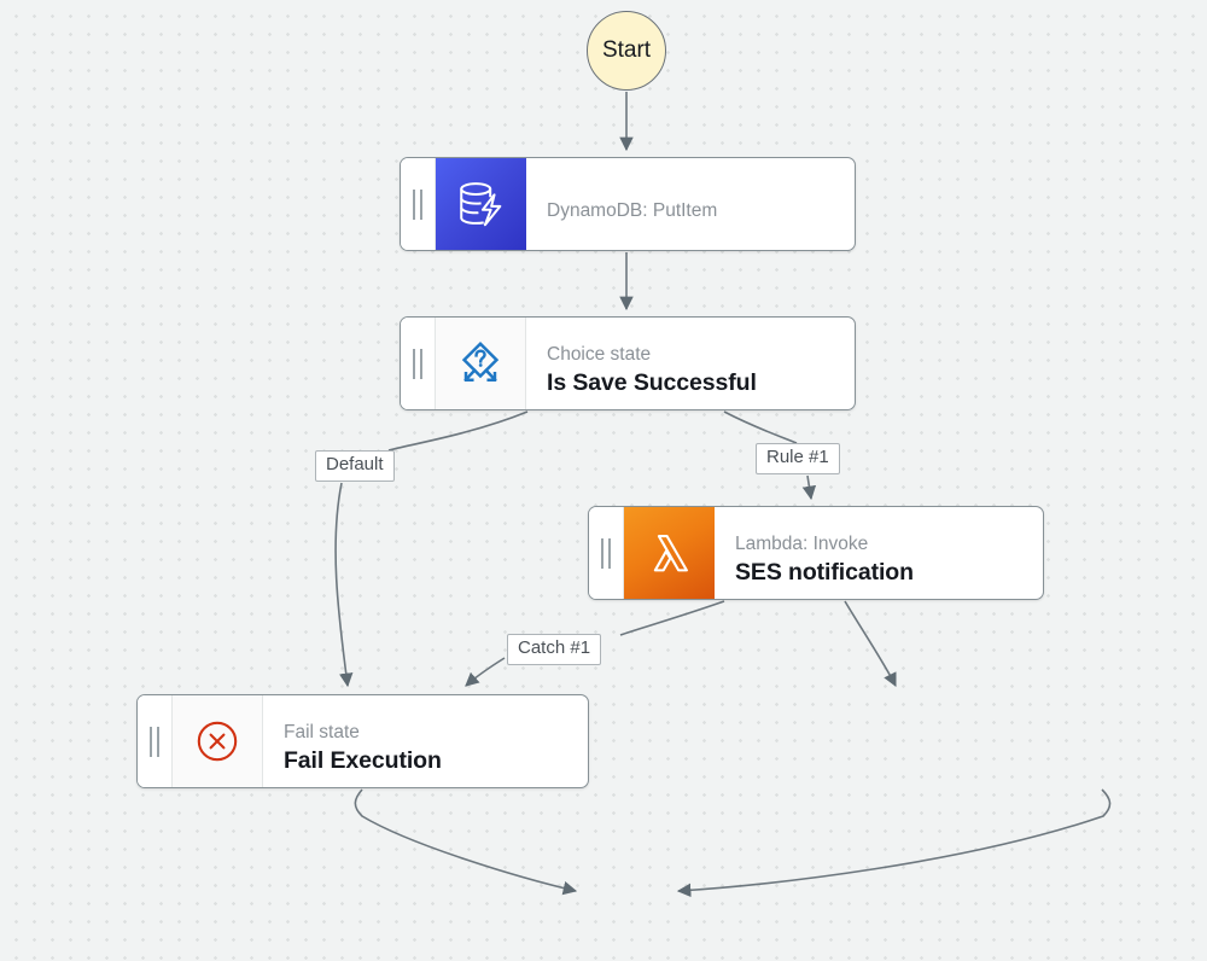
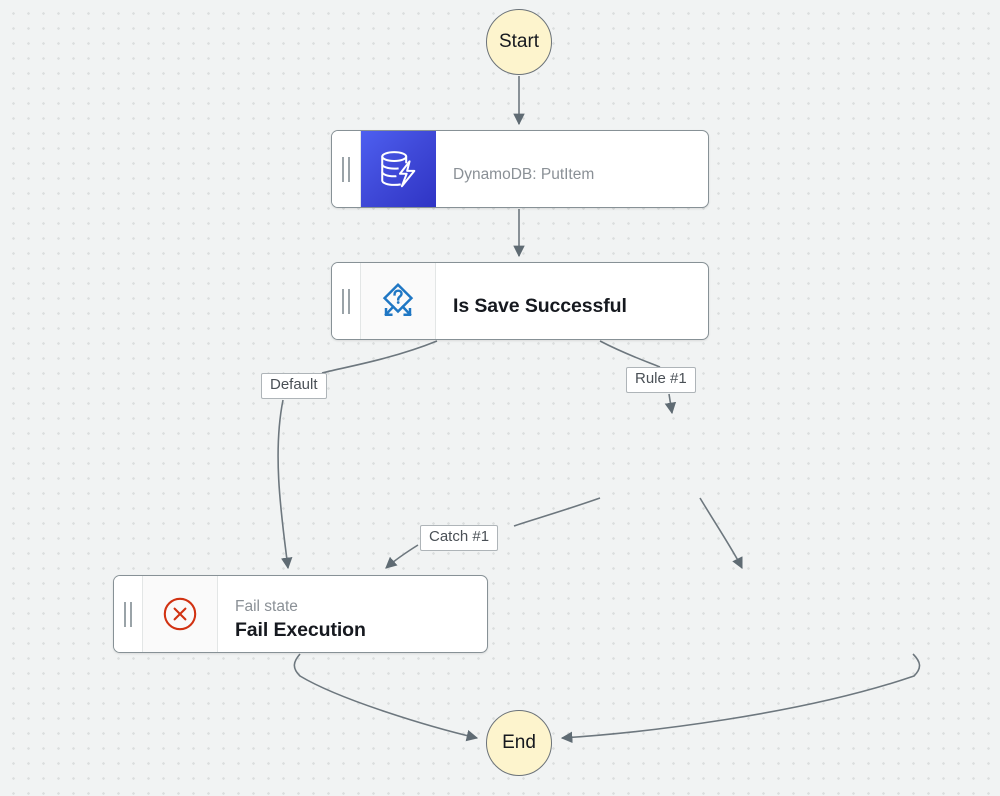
  Start
  DynamoDB: PutItem
- Choice state
  Is Save Successful
- Lambda: Invoke
- SES notification
  Fail state
  Fail Execution
+ End
  Default
  Rule #1
  Catch #1
